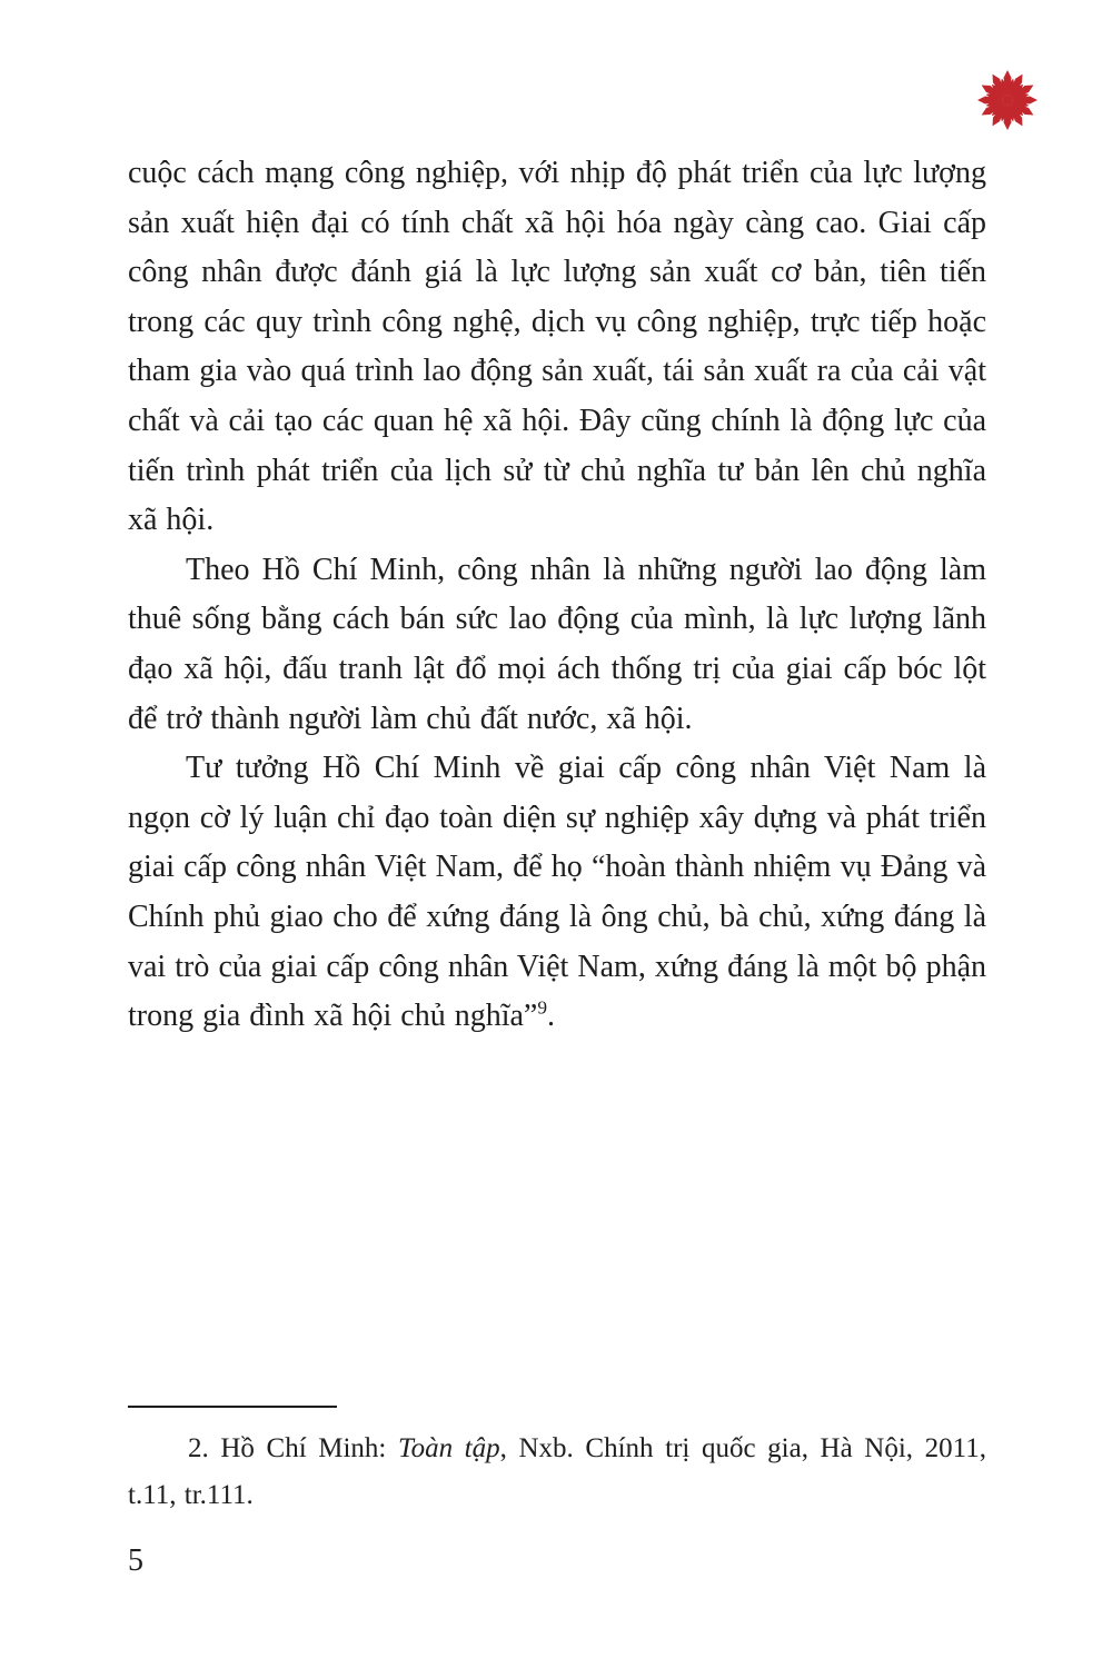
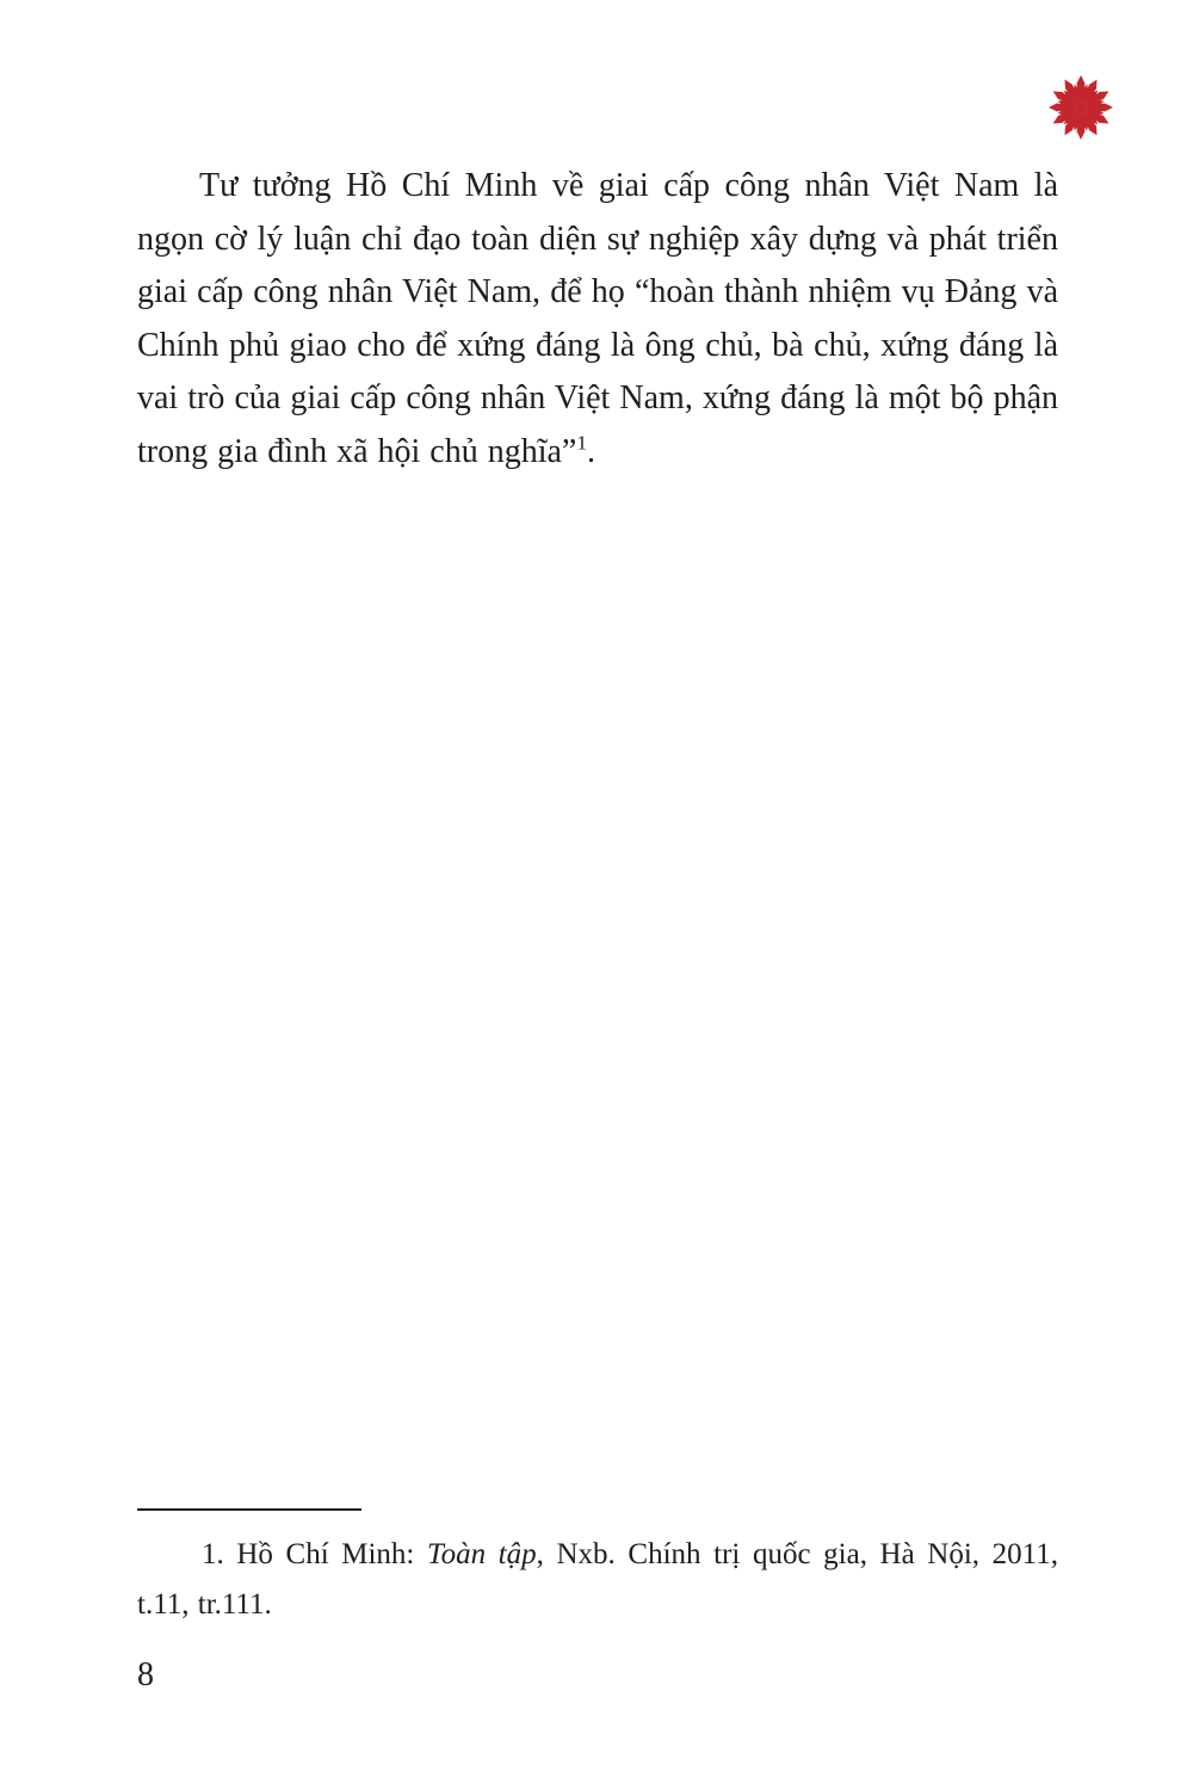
- cuộc cách mạng công nghiệp, với nhịp độ phát triển của lực lượng sản xuất hiện đại có tính chất xã hội hóa ngày càng cao. Giai cấp công nhân được đánh giá là lực lượng sản xuất cơ bản, tiên tiến trong các quy trình công nghệ, dịch vụ công nghiệp, trực tiếp hoặc tham gia vào quá trình lao động sản xuất, tái sản xuất ra của cải vật chất và cải tạo các quan hệ xã hội. Đây cũng chính là động lực của tiến trình phát triển của lịch sử từ chủ nghĩa tư bản lên chủ nghĩa xã hội.
- Theo Hồ Chí Minh, công nhân là những người lao động làm thuê sống bằng cách bán sức lao động của mình, là lực lượng lãnh đạo xã hội, đấu tranh lật đổ mọi ách thống trị của giai cấp bóc lột để trở thành người làm chủ đất nước, xã hội.
- Tư tưởng Hồ Chí Minh về giai cấp công nhân Việt Nam là ngọn cờ lý luận chỉ đạo toàn diện sự nghiệp xây dựng và phát triển giai cấp công nhân Việt Nam, để họ “hoàn thành nhiệm vụ Đảng và Chính phủ giao cho để xứng đáng là ông chủ, bà chủ, xứng đáng là vai trò của giai cấp công nhân Việt Nam, xứng đáng là một bộ phận trong gia đình xã hội chủ nghĩa”9.
+ Tư tưởng Hồ Chí Minh về giai cấp công nhân Việt Nam là ngọn cờ lý luận chỉ đạo toàn diện sự nghiệp xây dựng và phát triển giai cấp công nhân Việt Nam, để họ “hoàn thành nhiệm vụ Đảng và Chính phủ giao cho để xứng đáng là ông chủ, bà chủ, xứng đáng là vai trò của giai cấp công nhân Việt Nam, xứng đáng là một bộ phận trong gia đình xã hội chủ nghĩa”1.
- 2. Hồ Chí Minh: Toàn tập, Nxb. Chính trị quốc gia, Hà Nội, 2011, t.11, tr.111.
+ 1. Hồ Chí Minh: Toàn tập, Nxb. Chính trị quốc gia, Hà Nội, 2011, t.11, tr.111.
- 5
+ 8
